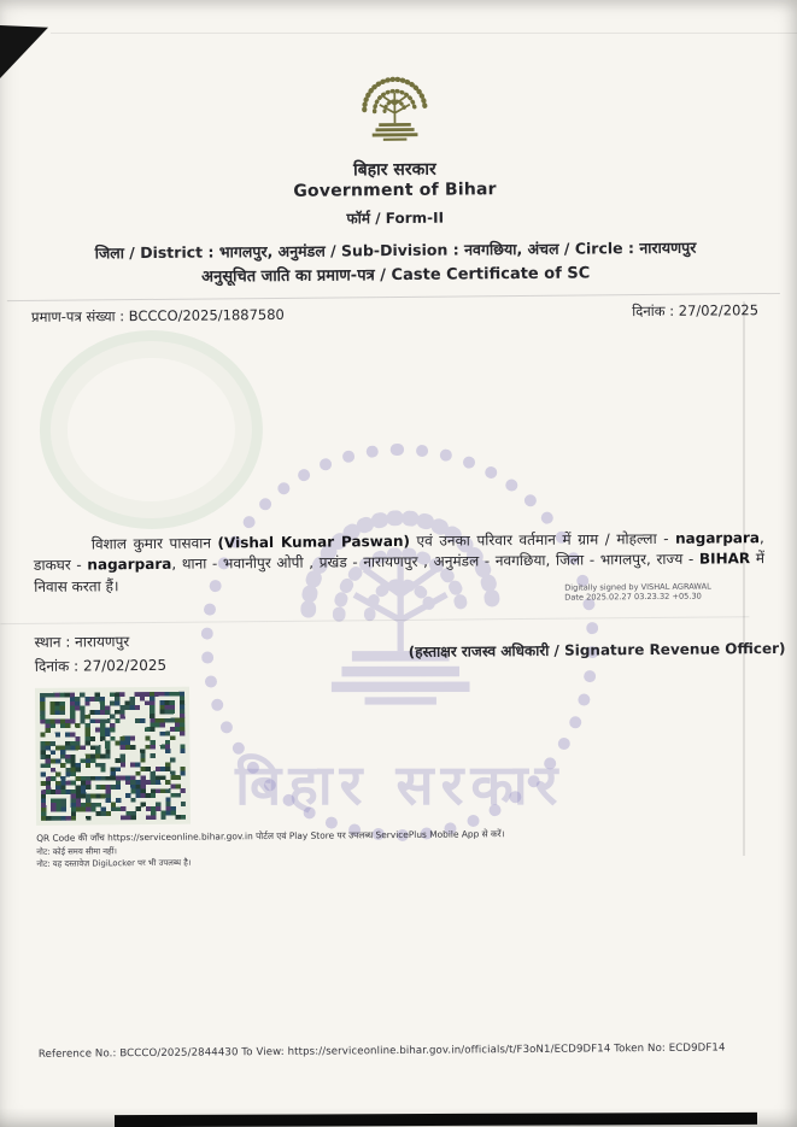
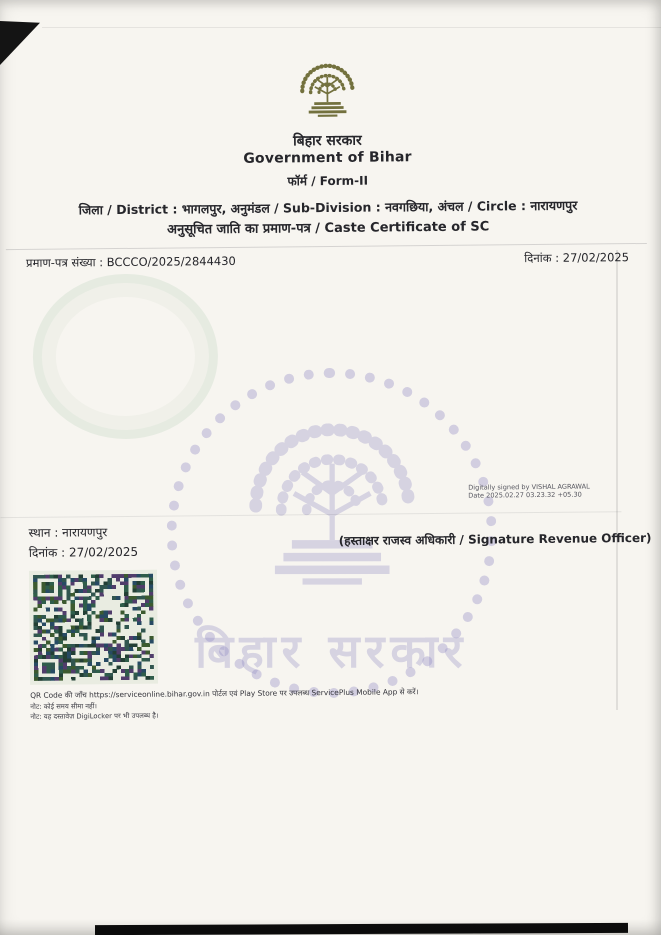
  बिहार सरकार
  बिहार सरकार
  Government of Bihar
  फॉर्म / Form-II
  जिला / District : भागलपुर, अनुमंडल / Sub-Division : नवगछिया, अंचल / Circle : नारायणपुर
  अनुसूचित जाति का प्रमाण-पत्र / Caste Certificate of SC
- प्रमाण-पत्र संख्या : BCCCO/2025/1887580
+ प्रमाण-पत्र संख्या : BCCCO/2025/2844430
  दिनांक : 27/02/2025
- विशाल कुमार पासवान (Vishal Kumar Paswan) एवं उनका परिवार वर्तमान में ग्राम / मोहल्ला - nagarpara, डाकघर - nagarpara, थाना - भवानीपुर ओपी , प्रखंड - नारायणपुर , अनुमंडल - नवगछिया, जिला - भागलपुर, राज्य - BIHAR में निवास करता हैं।
  Digitally signed by VISHAL AGRAWAL
  Date 2025.02.27 03.23.32 +05.30
  स्थान : नारायणपुर
  दिनांक : 27/02/2025
  (हस्ताक्षर राजस्व अधिकारी / Signature Revenue Officer)
  QR Code की जाँच https://serviceonline.bihar.gov.in पोर्टल एवं Play Store पर उपलब्ध ServicePlus Mobile App से करें।
  नोट: कोई समय सीमा नहीं।
  नोट: यह दस्तावेज़ DigiLocker पर भी उपलब्ध है।
- Reference No.: BCCCO/2025/2844430 To View: https://serviceonline.bihar.gov.in/officials/t/F3oN1/ECD9DF14 Token No: ECD9DF14
